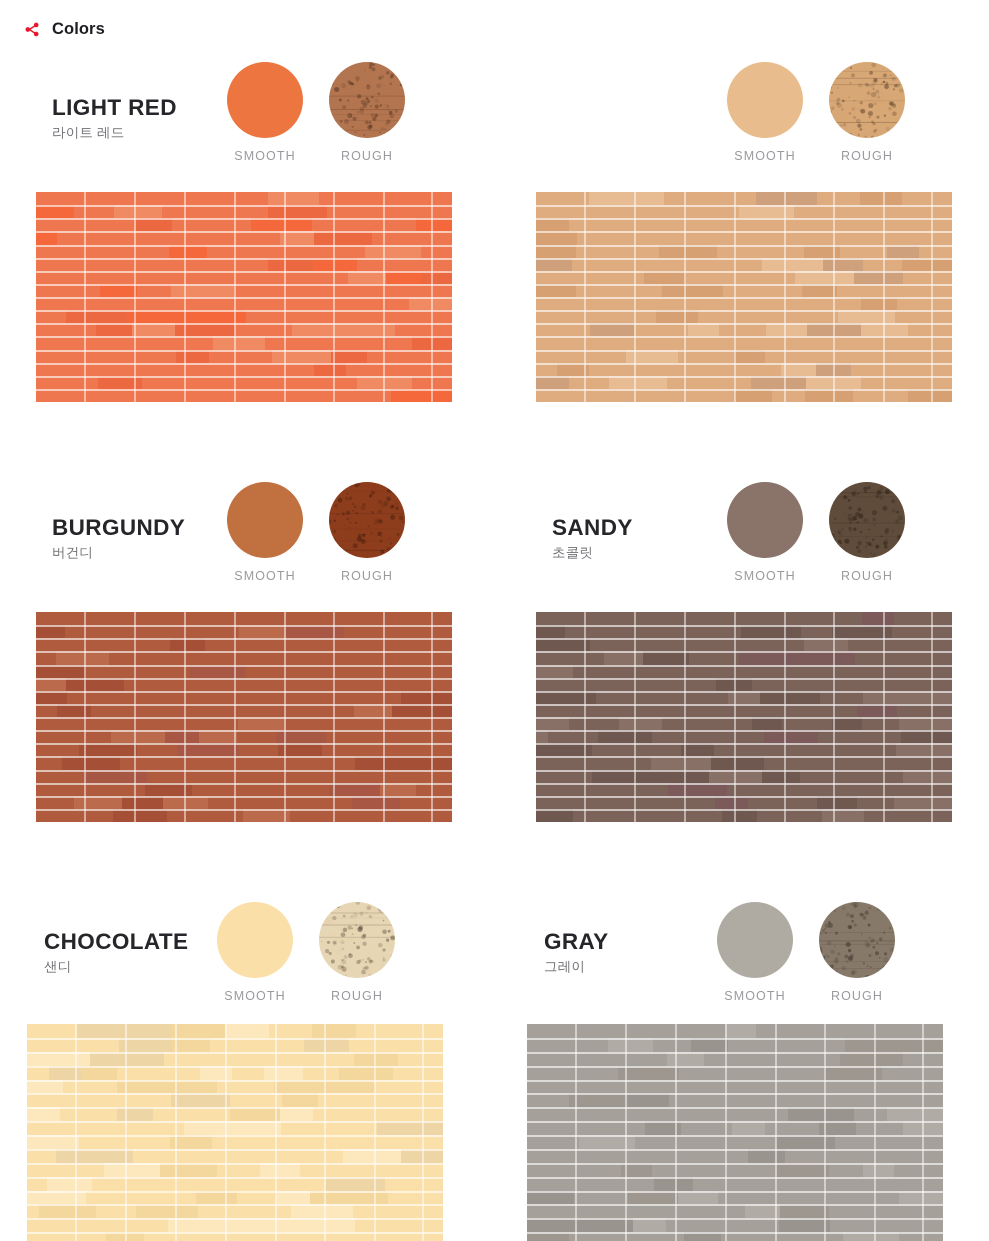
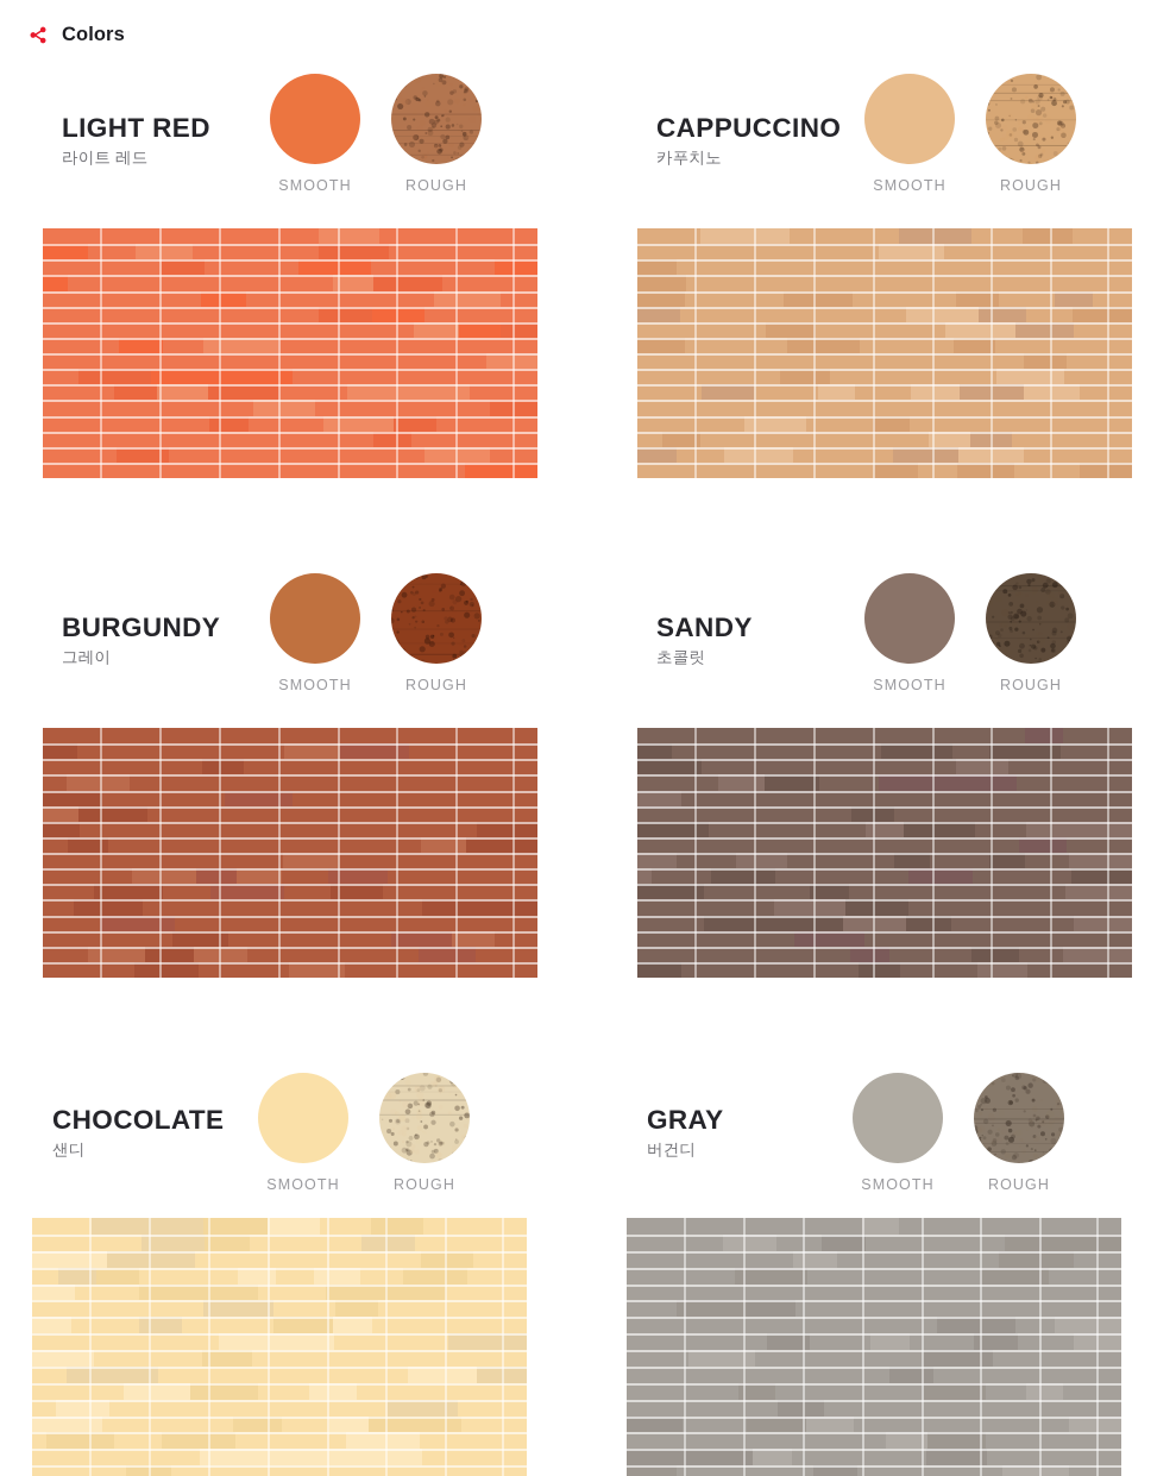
  Colors
  LIGHT RED
  라이트 레드
  SMOOTH
  ROUGH
+ CAPPUCCINO
+ 카푸치노
  SMOOTH
  ROUGH
  BURGUNDY
- 버건디
+ 그레이
  SMOOTH
  ROUGH
  SANDY
  초콜릿
  SMOOTH
  ROUGH
  CHOCOLATE
  샌디
  SMOOTH
  ROUGH
  GRAY
- 그레이
+ 버건디
  SMOOTH
  ROUGH
